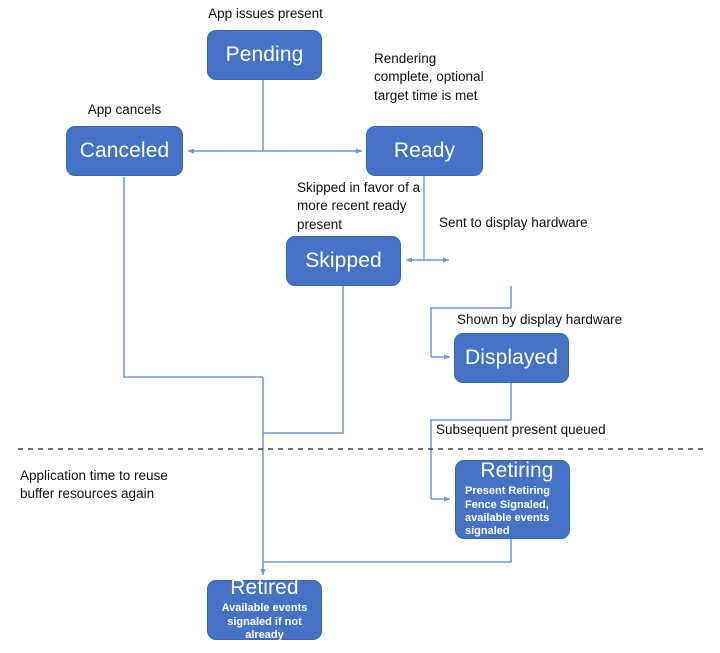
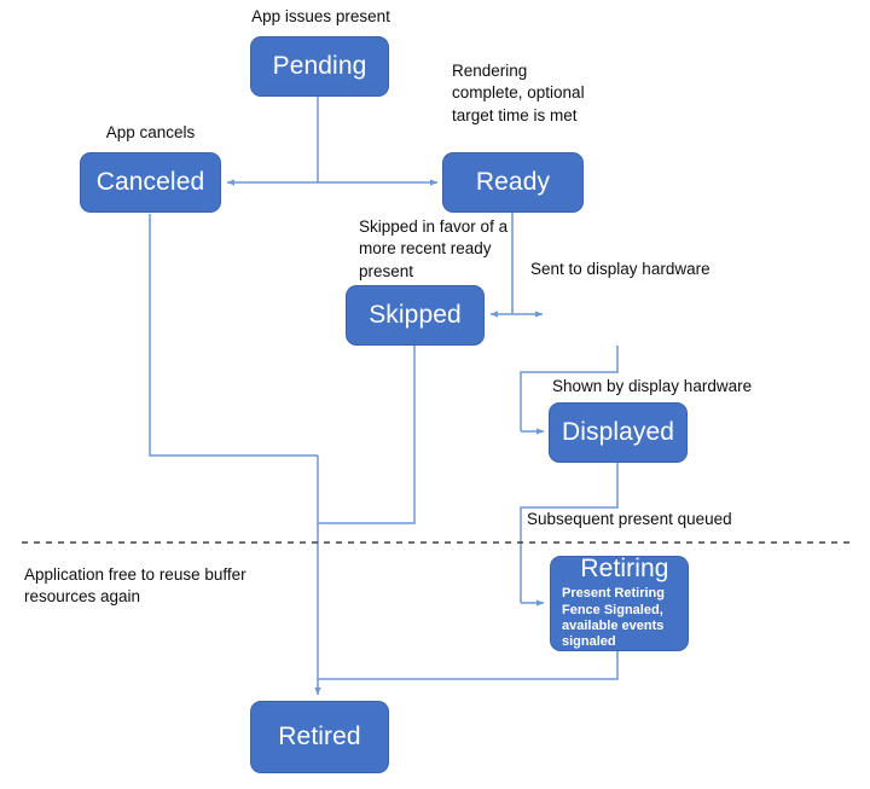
  Pending
  Canceled
  Ready
  Skipped
  Displayed
  Retiring
  Present Retiring Fence Signaled, available events signaled
  Retired
- Available events signaled if not already
  App issues present
  App cancels
  Rendering complete, optional target time is met
  Skipped in favor of a more recent ready present
  Sent to display hardware
  Shown by display hardware
  Subsequent present queued
- Application time to reuse buffer resources again
+ Application free to reuse buffer resources again
